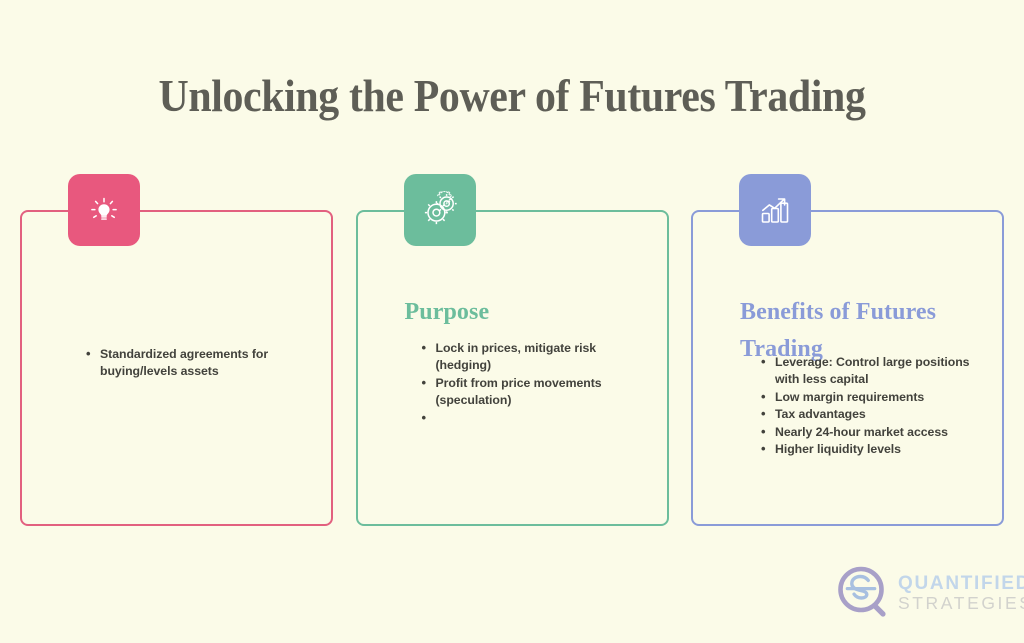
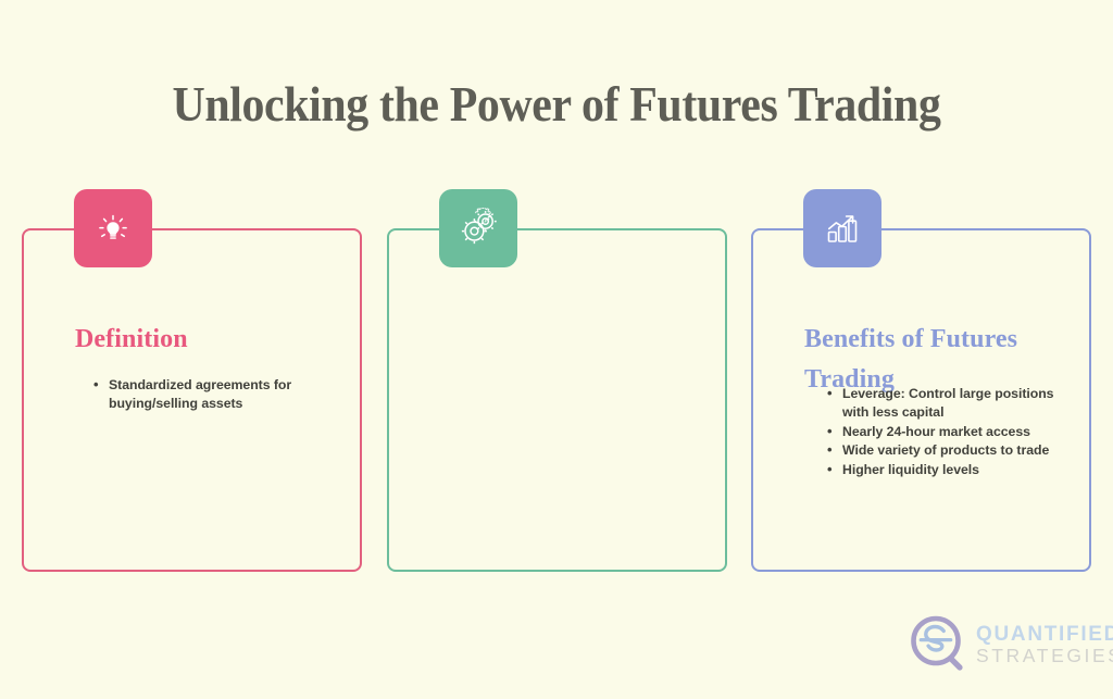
  Unlocking the Power of Futures Trading
+ Definition
- Standardized agreements for buying/levels assets
+ Standardized agreements for buying/selling assets
- Purpose
- Lock in prices, mitigate risk (hedging)
- Profit from price movements (speculation)
  Benefits of Futures Trading
  Leverage: Control large positions with less capital
- Low margin requirements
- Tax advantages
  Nearly 24-hour market access
+ Wide variety of products to trade
  Higher liquidity levels
  QUANTIFIED
  STRATEGIE
